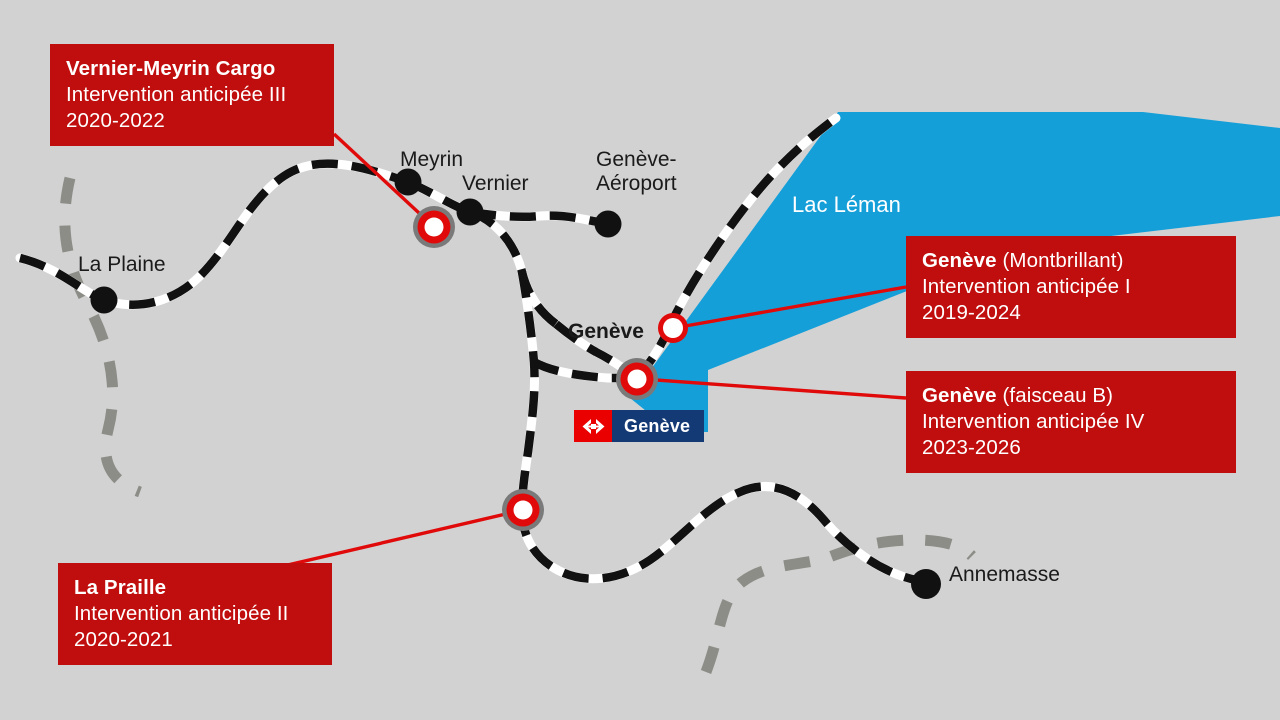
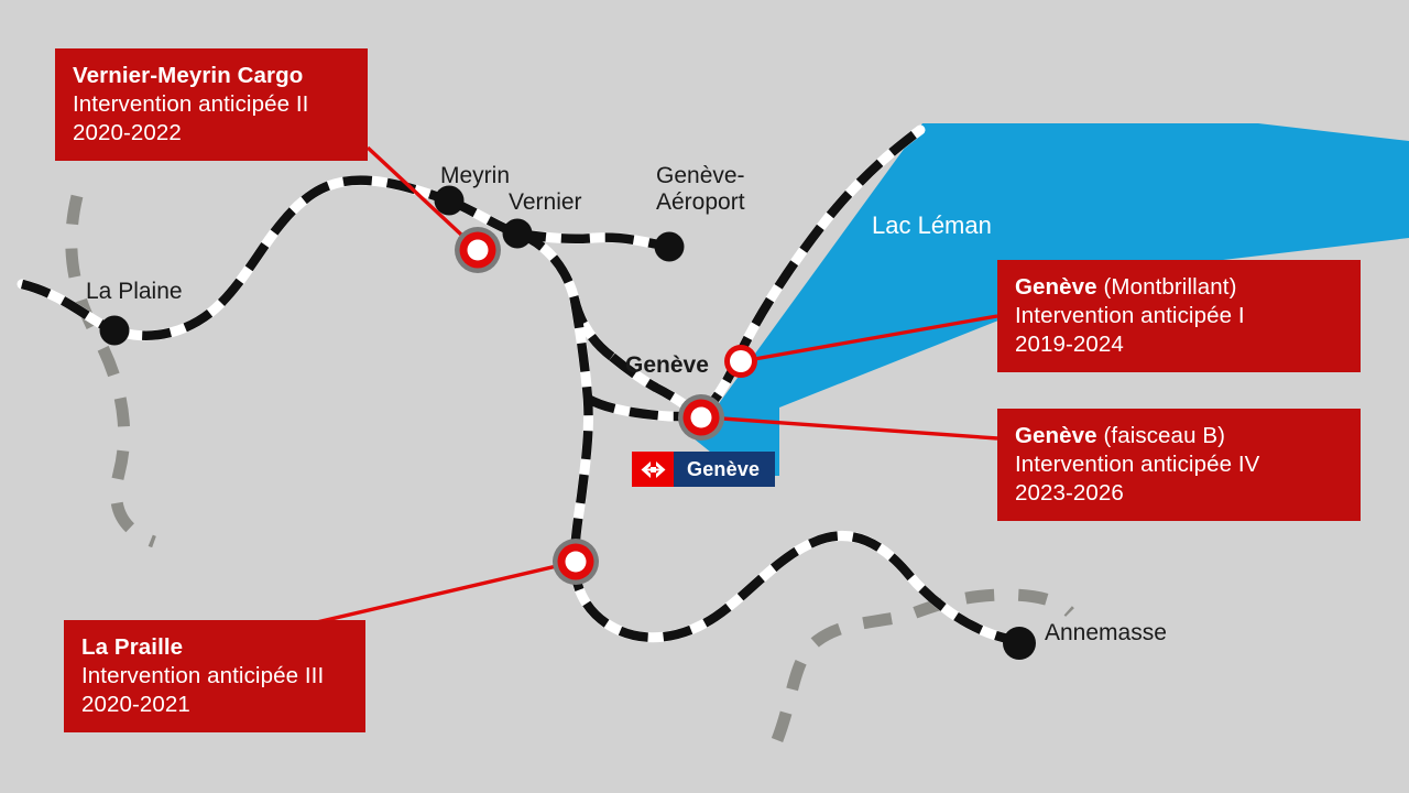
  Meyrin
  Vernier
  Genève-
  Aéroport
  La Plaine
  Genève
  Lac Léman
  Annemasse
  Genève
  Vernier-Meyrin Cargo
- Intervention anticipée III
+ Intervention anticipée II
  2020-2022
  Genève (Montbrillant)
  Intervention anticipée I
  2019-2024
  Genève (faisceau B)
  Intervention anticipée IV
  2023-2026
  La Praille
- Intervention anticipée II
+ Intervention anticipée III
  2020-2021
